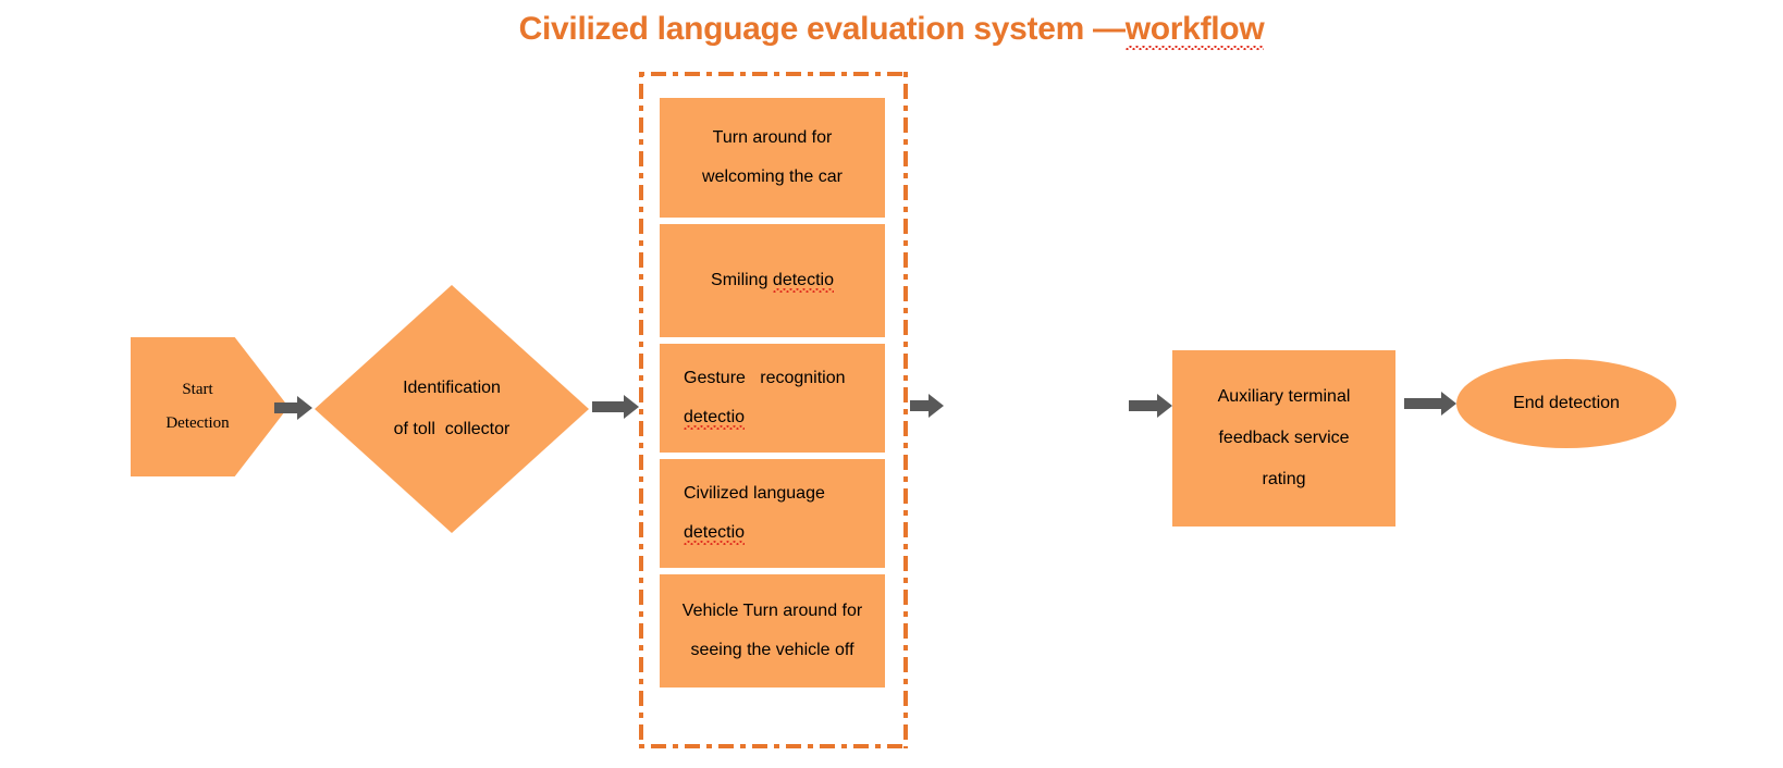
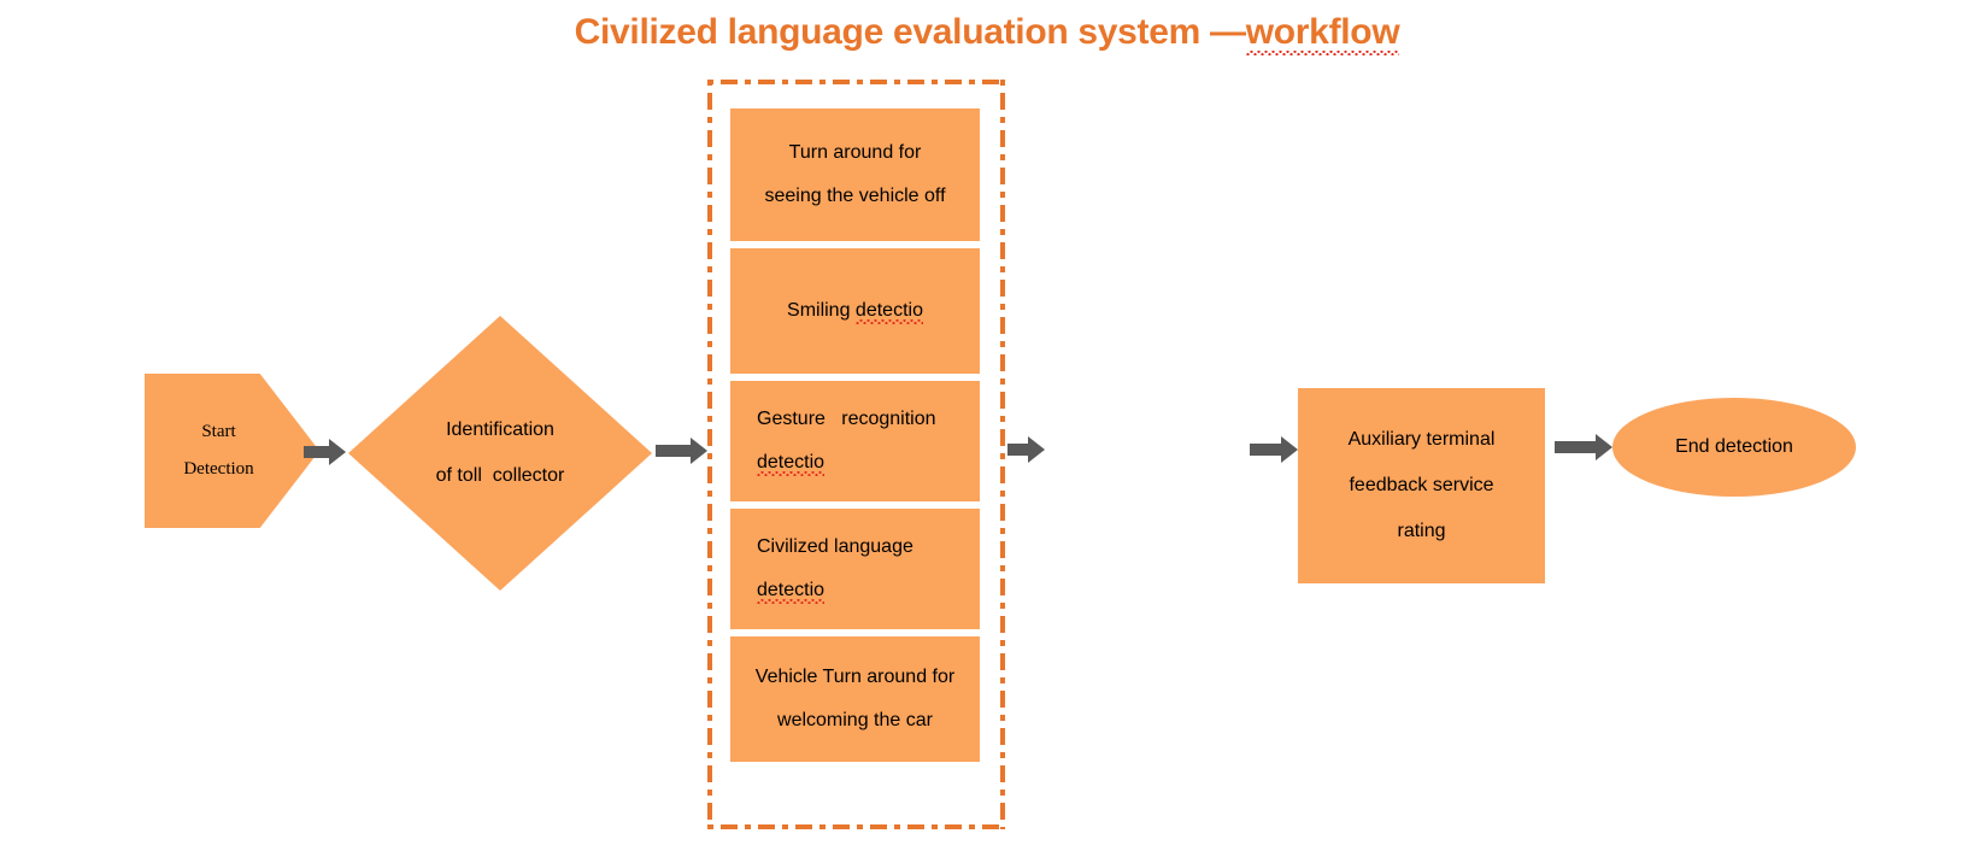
  Civilized language evaluation system — workflow
  Start
  Detection
  Identification
  of toll collector
  Turn around for
- welcoming the car
+ seeing the vehicle off
  Smiling detectio
  Gesture recognition
  detectio
  Civilized language
  detectio
  Vehicle Turn around for
- seeing the vehicle off
+ welcoming the car
  Auxiliary terminal
  feedback service
  rating
  End detection
